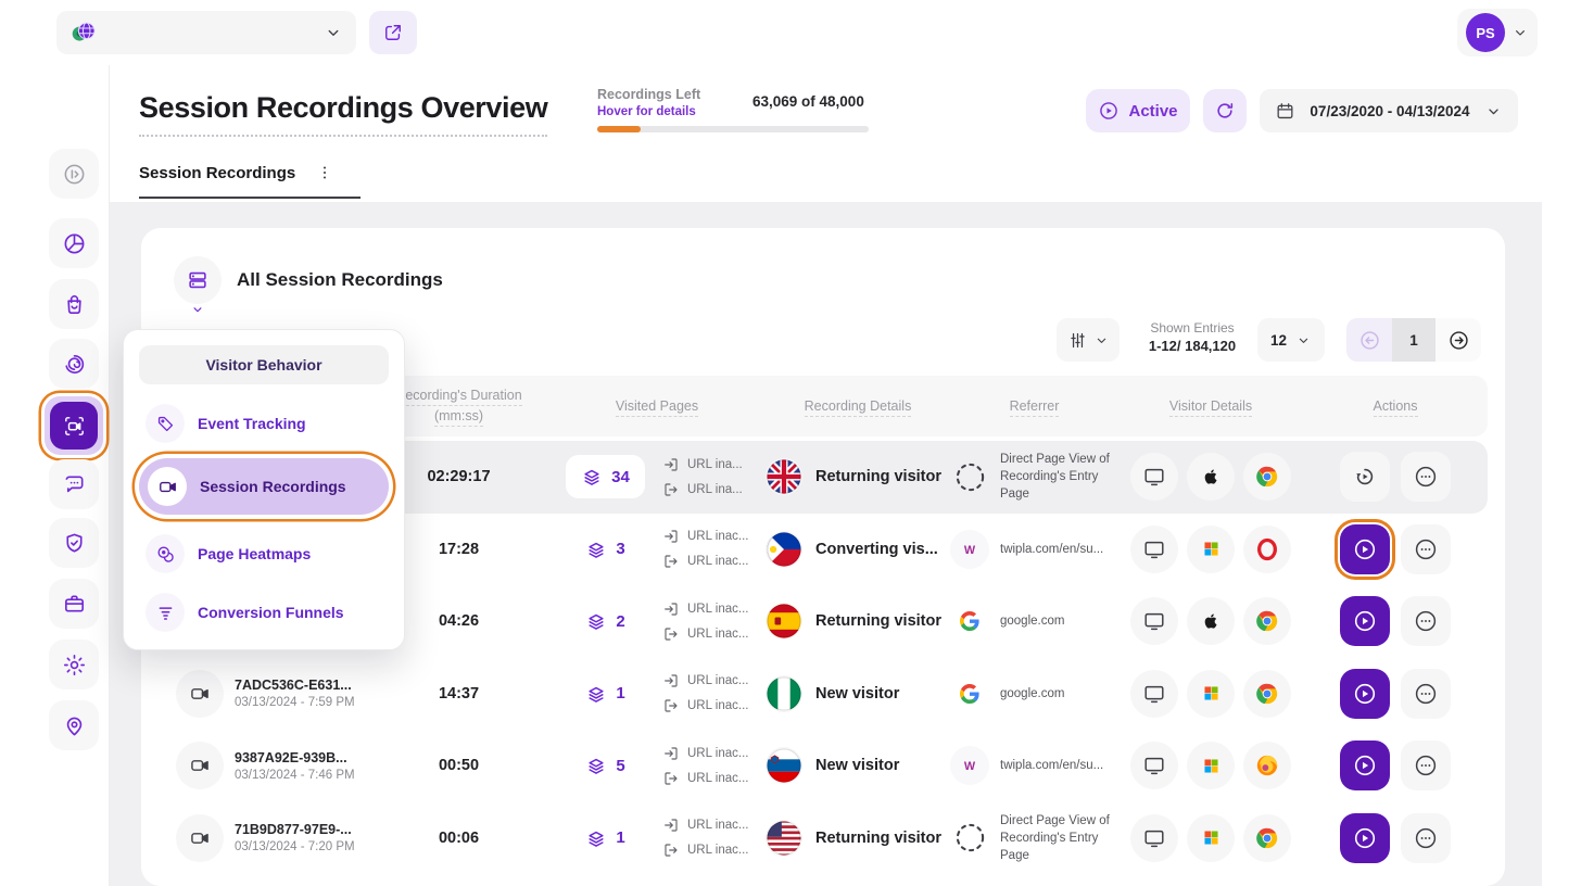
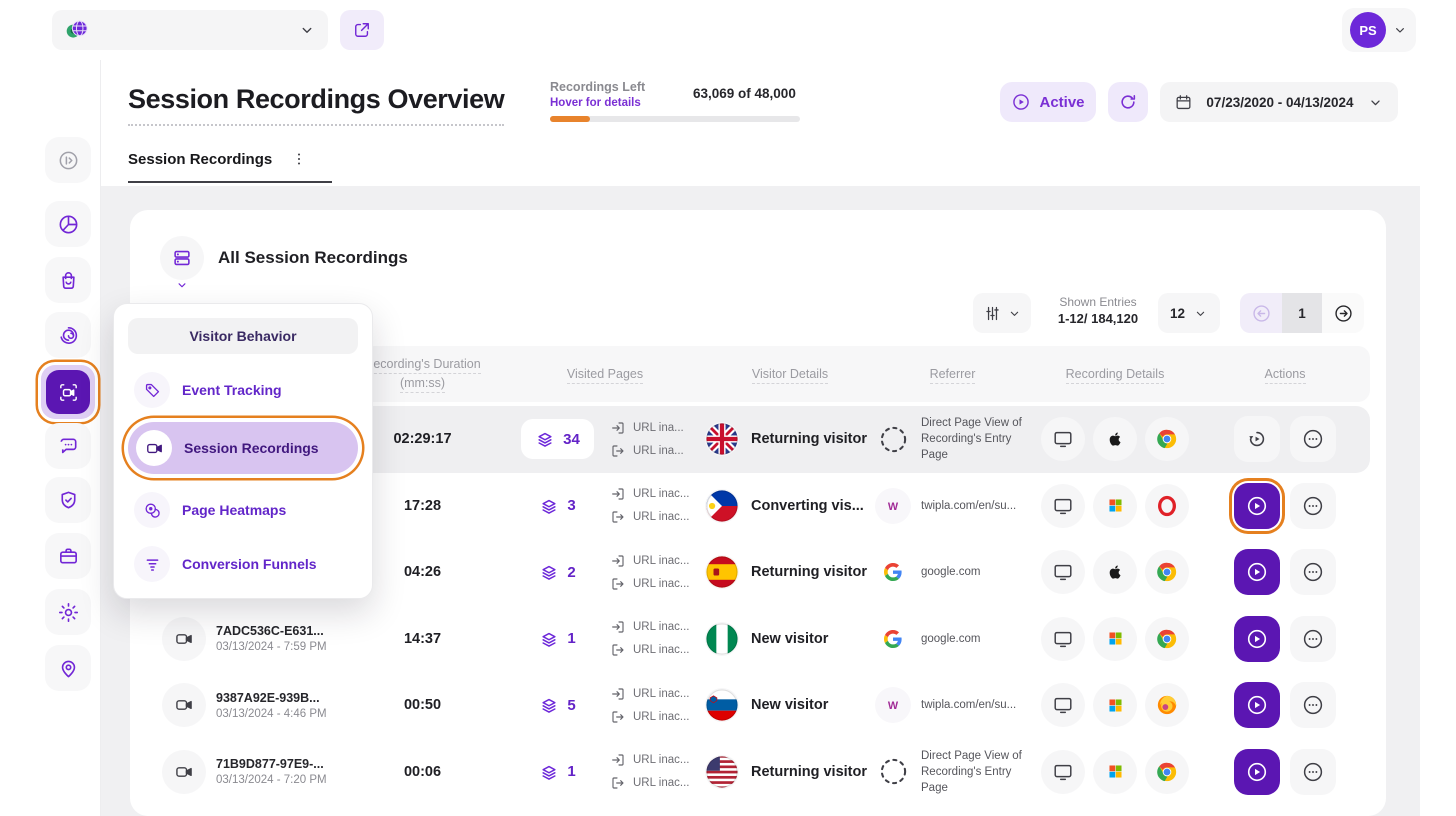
  PS
  Session Recordings Overview
  Recordings Left
  Hover for details
  63,069 of 48,000
  Active
  07/23/2020 - 04/13/2024
  Session Recordings
  All Session Recordings
  Shown Entries
  1-12/ 184,120
  12
  1
  ecording's Duration
  (mm:ss)
  Visited Pages
- Recording Details
+ Visitor Details
  Referrer
- Visitor Details
+ Recording Details
  Actions
  02:29:17
  34
  URL ina...
  URL ina...
  Returning visitor
  Direct Page View of Recording's Entry Page
  17:28
  3
  URL inac...
  URL inac...
  Converting vis...
  W
  twipla.com/en/su...
  04:26
  2
  URL inac...
  URL inac...
  Returning visitor
  google.com
  7ADC536C-E631...
  03/13/2024 - 7:59 PM
  14:37
  1
  URL inac...
  URL inac...
  New visitor
  google.com
  9387A92E-939B...
- 03/13/2024 - 7:46 PM
+ 03/13/2024 - 4:46 PM
  00:50
  5
  URL inac...
  URL inac...
  New visitor
  W
  twipla.com/en/su...
  71B9D877-97E9-...
  03/13/2024 - 7:20 PM
  00:06
  1
  URL inac...
  URL inac...
  Returning visitor
  Direct Page View of Recording's Entry Page
  Visitor Behavior
  Event Tracking
  Session Recordings
  Page Heatmaps
  Conversion Funnels
